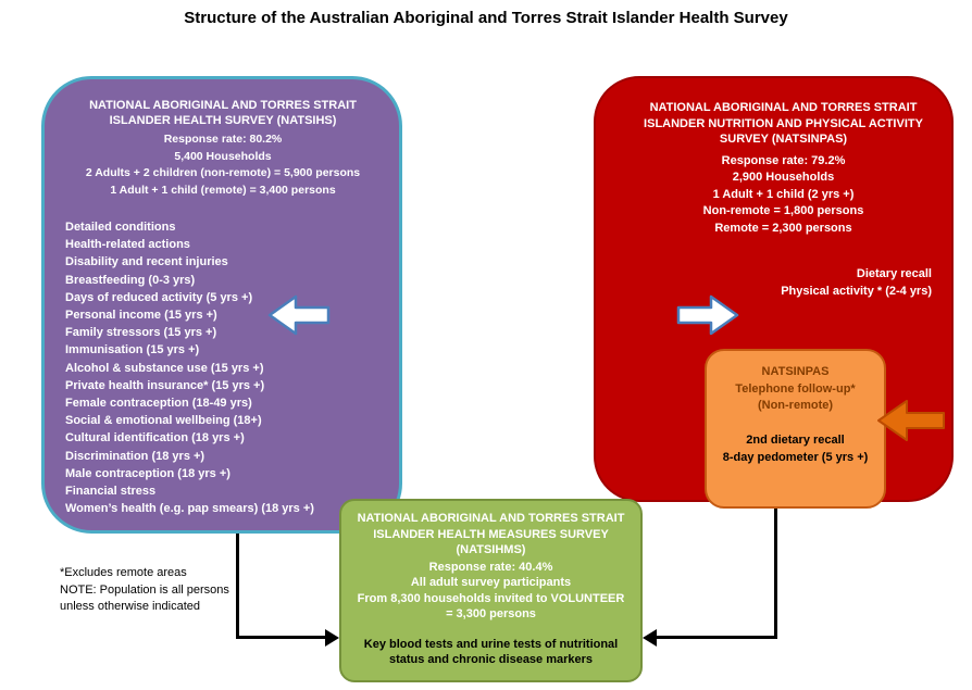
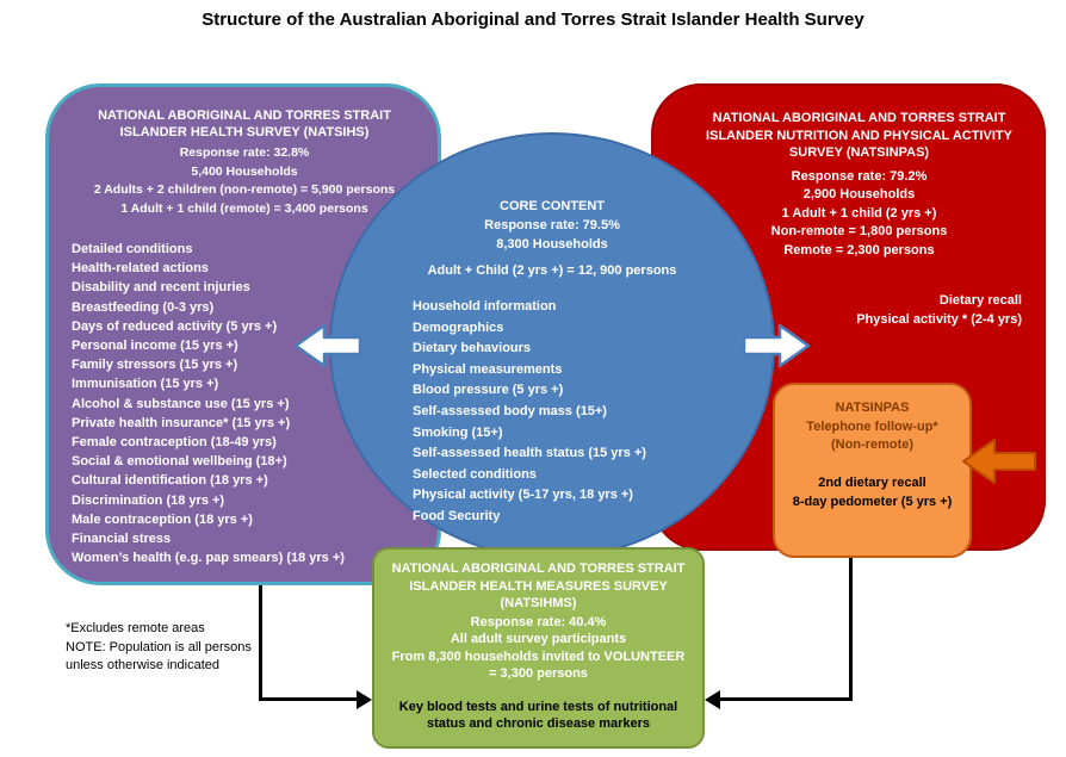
  Structure of the Australian Aboriginal and Torres Strait Islander Health Survey
  NATIONAL ABORIGINAL AND TORRES STRAIT ISLANDER HEALTH SURVEY (NATSIHS)
- Response rate: 80.2%
+ Response rate: 32.8%
  5,400 Households
  2 Adults + 2 children (non-remote) = 5,900 persons
  1 Adult + 1 child (remote) = 3,400 persons
  Detailed conditions
  Health-related actions
  Disability and recent injuries
  Breastfeeding (0-3 yrs)
  Days of reduced activity (5 yrs +)
  Personal income (15 yrs +)
  Family stressors (15 yrs +)
  Immunisation (15 yrs +)
  Alcohol & substance use (15 yrs +)
  Private health insurance* (15 yrs +)
  Female contraception (18-49 yrs)
  Social & emotional wellbeing (18+)
  Cultural identification (18 yrs +)
  Discrimination (18 yrs +)
  Male contraception (18 yrs +)
  Financial stress
  Women’s health (e.g. pap smears) (18 yrs +)
  NATIONAL ABORIGINAL AND TORRES STRAIT ISLANDER NUTRITION AND PHYSICAL ACTIVITY SURVEY (NATSINPAS)
  Response rate: 79.2%
  2,900 Households
  1 Adult + 1 child (2 yrs +)
  Non-remote = 1,800 persons
  Remote = 2,300 persons
  Dietary recall
  Physical activity * (2-4 yrs)
+ CORE CONTENT
+ Response rate: 79.5%
+ 8,300 Households
+ Adult + Child (2 yrs +) = 12, 900 persons
+ Household information
+ Demographics
+ Dietary behaviours
+ Physical measurements
+ Blood pressure (5 yrs +)
+ Self-assessed body mass (15+)
+ Smoking (15+)
+ Self-assessed health status (15 yrs +)
+ Selected conditions
+ Physical activity (5-17 yrs, 18 yrs +)
+ Food Security
  NATSINPAS
  Telephone follow-up*
  (Non-remote)
  2nd dietary recall
  8-day pedometer (5 yrs +)
  NATIONAL ABORIGINAL AND TORRES STRAIT ISLANDER HEALTH MEASURES SURVEY (NATSIHMS)
  Response rate: 40.4%
  All adult survey participants
  From 8,300 households invited to VOLUNTEER
  = 3,300 persons
  Key blood tests and urine tests of nutritional status and chronic disease markers
  *Excludes remote areas
  NOTE: Population is all persons unless otherwise indicated
